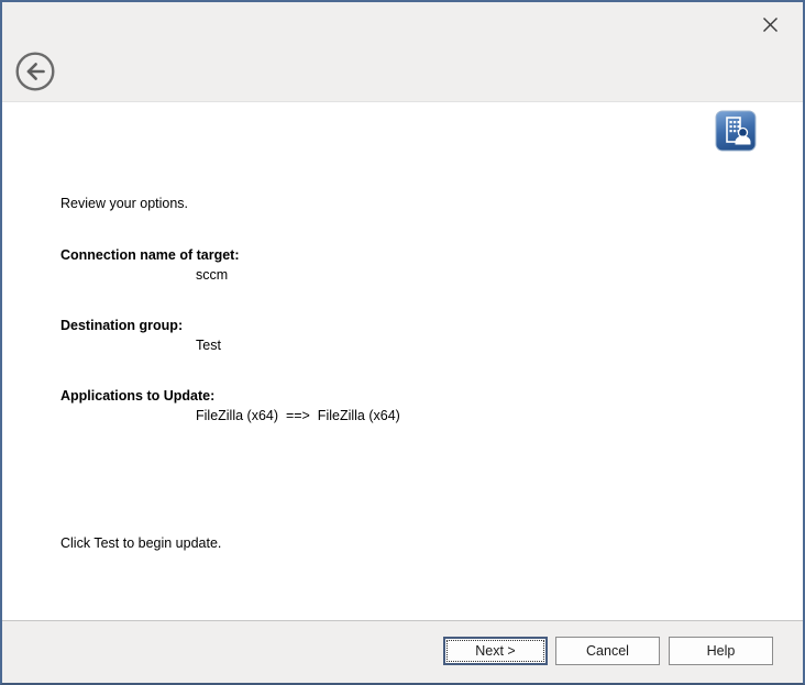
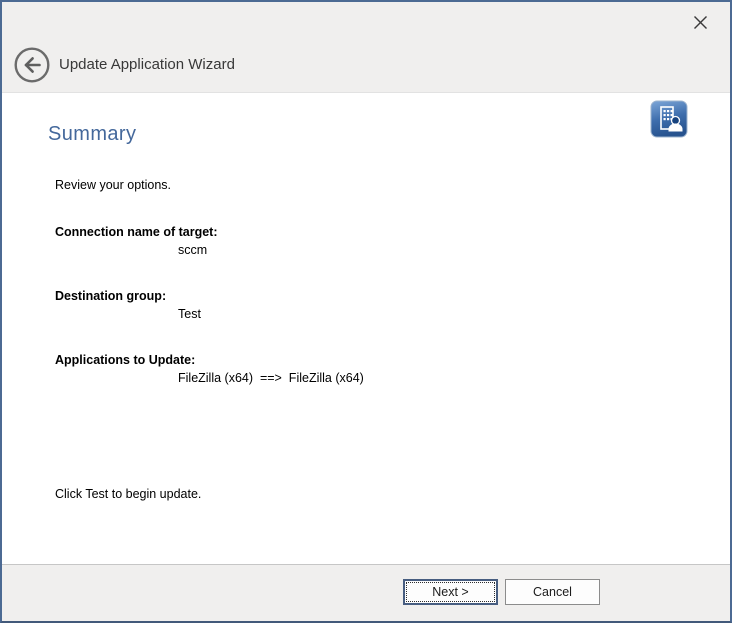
+ Update Application Wizard
+ Summary
  Review your options.
  Connection name of target:
  sccm
  Destination group:
  Test
  Applications to Update:
  FileZilla (x64) ==> FileZilla (x64)
  Click Test to begin update.
  Next >
  Cancel
- Help
